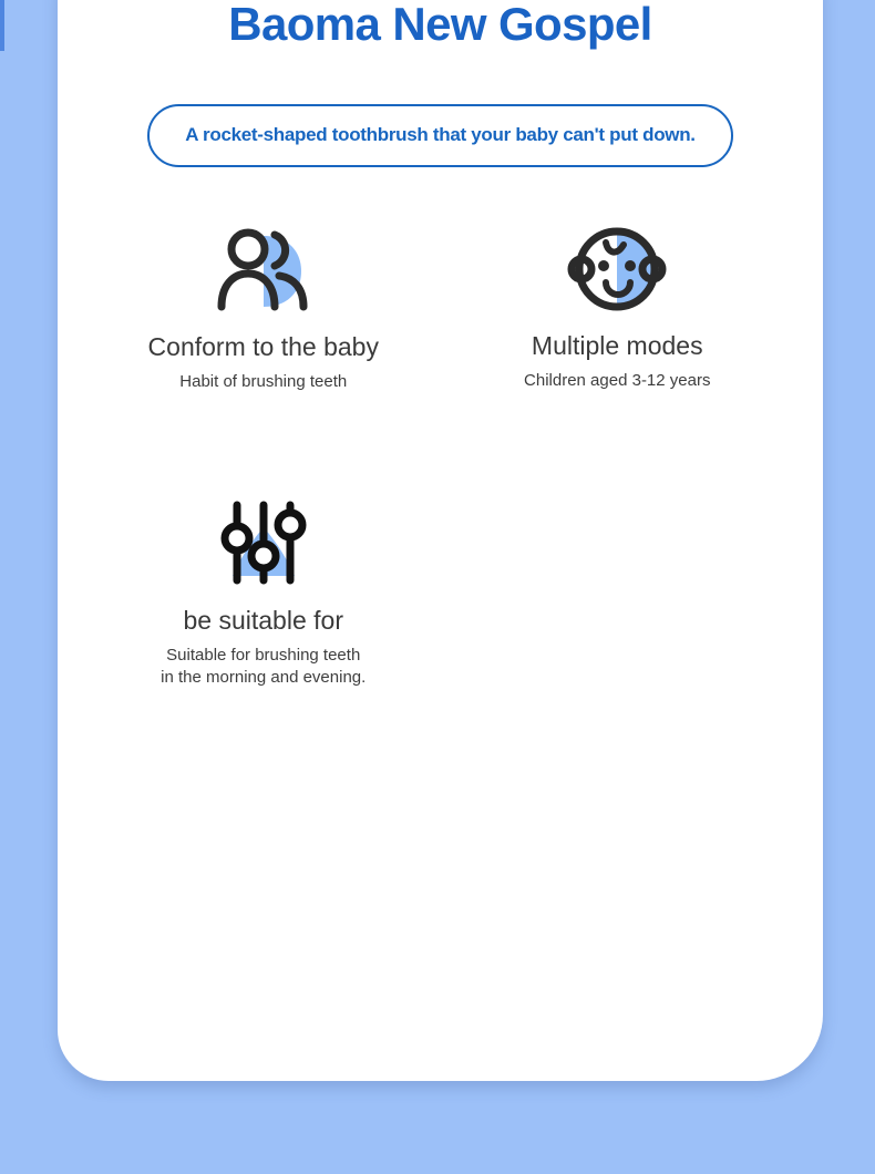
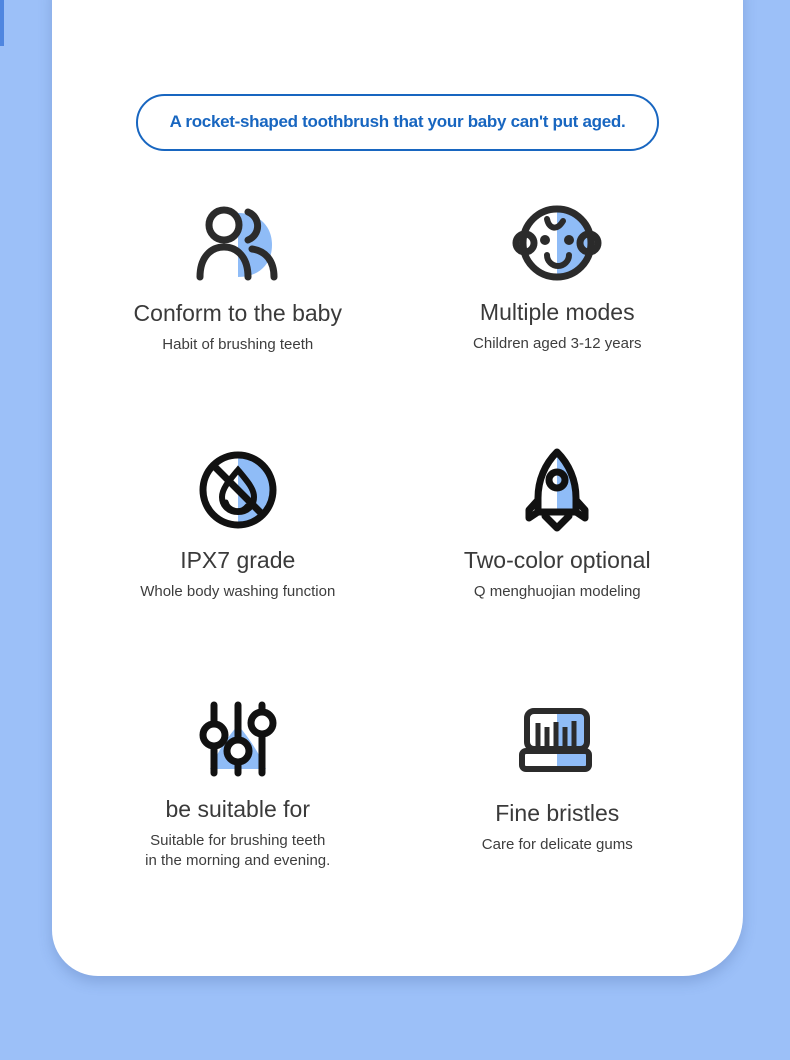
- Baoma New Gospel
- A rocket-shaped toothbrush that your baby can't put down.
+ A rocket-shaped toothbrush that your baby can't put aged.
  Conform to the baby
  Habit of brushing teeth
  Multiple modes
  Children aged 3-12 years
+ IPX7 grade
+ Whole body washing function
+ Two-color optional
+ Q menghuojian modeling
  be suitable for
  Suitable for brushing teeth
  in the morning and evening.
+ Fine bristles
+ Care for delicate gums
